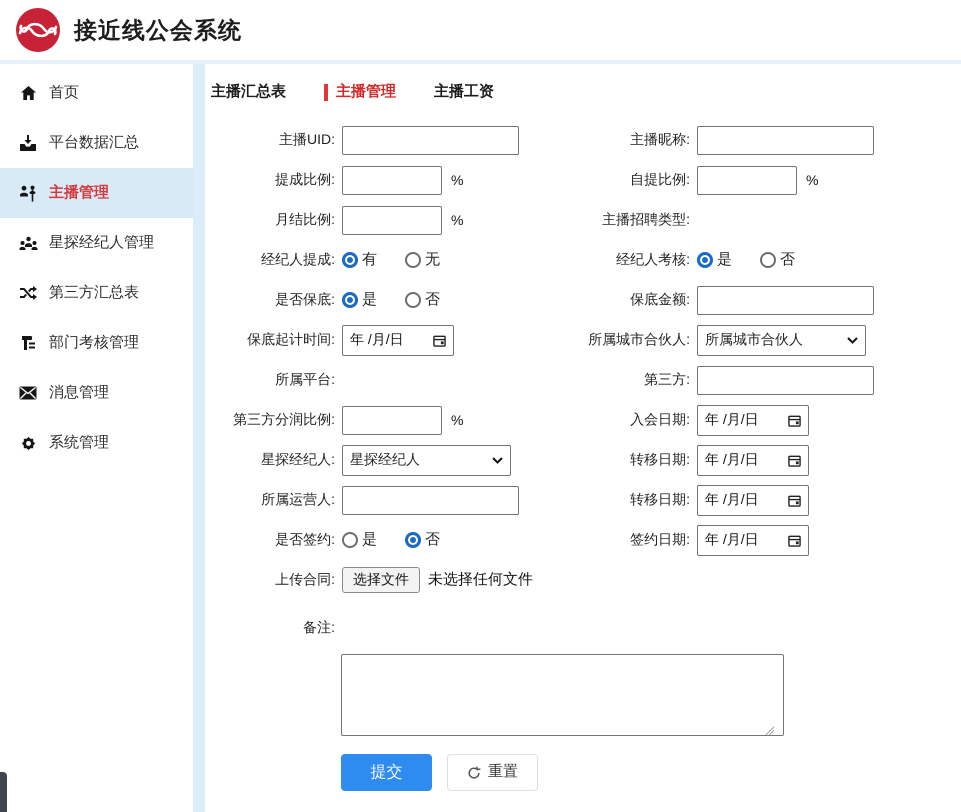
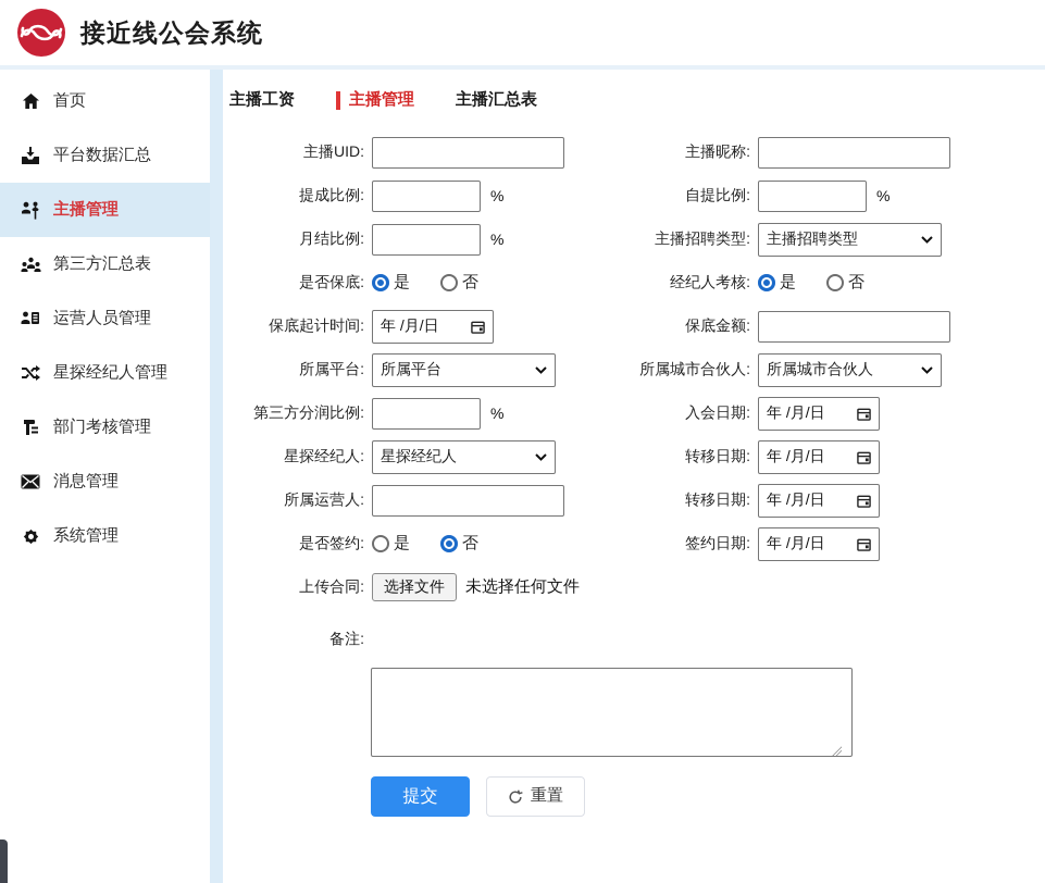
  接近线公会系统
  首页
  平台数据汇总
  主播管理
- 星探经纪人管理
+ 第三方汇总表
+ 运营人员管理
- 第三方汇总表
+ 星探经纪人管理
  部门考核管理
  消息管理
  系统管理
- 主播汇总表
+ 主播工资
  主播管理
- 主播工资
+ 主播汇总表
  主播UID:
  提成比例:
  %
  月结比例:
  %
- 经纪人提成:
- 有
- 无
  是否保底:
  是
  否
  保底起计时间:
  年 /月/日
  所属平台:
+ 所属平台
  第三方分润比例:
  %
  星探经纪人:
  星探经纪人
  所属运营人:
  是否签约:
  是
  否
  上传合同:
  选择文件
  未选择任何文件
  备注:
  提交
  重置
  主播昵称:
  自提比例:
  %
  主播招聘类型:
+ 主播招聘类型
  经纪人考核:
  是
  否
  保底金额:
  所属城市合伙人:
  所属城市合伙人
- 第三方:
  入会日期:
  年 /月/日
  转移日期:
  年 /月/日
  转移日期:
  年 /月/日
  签约日期:
  年 /月/日
